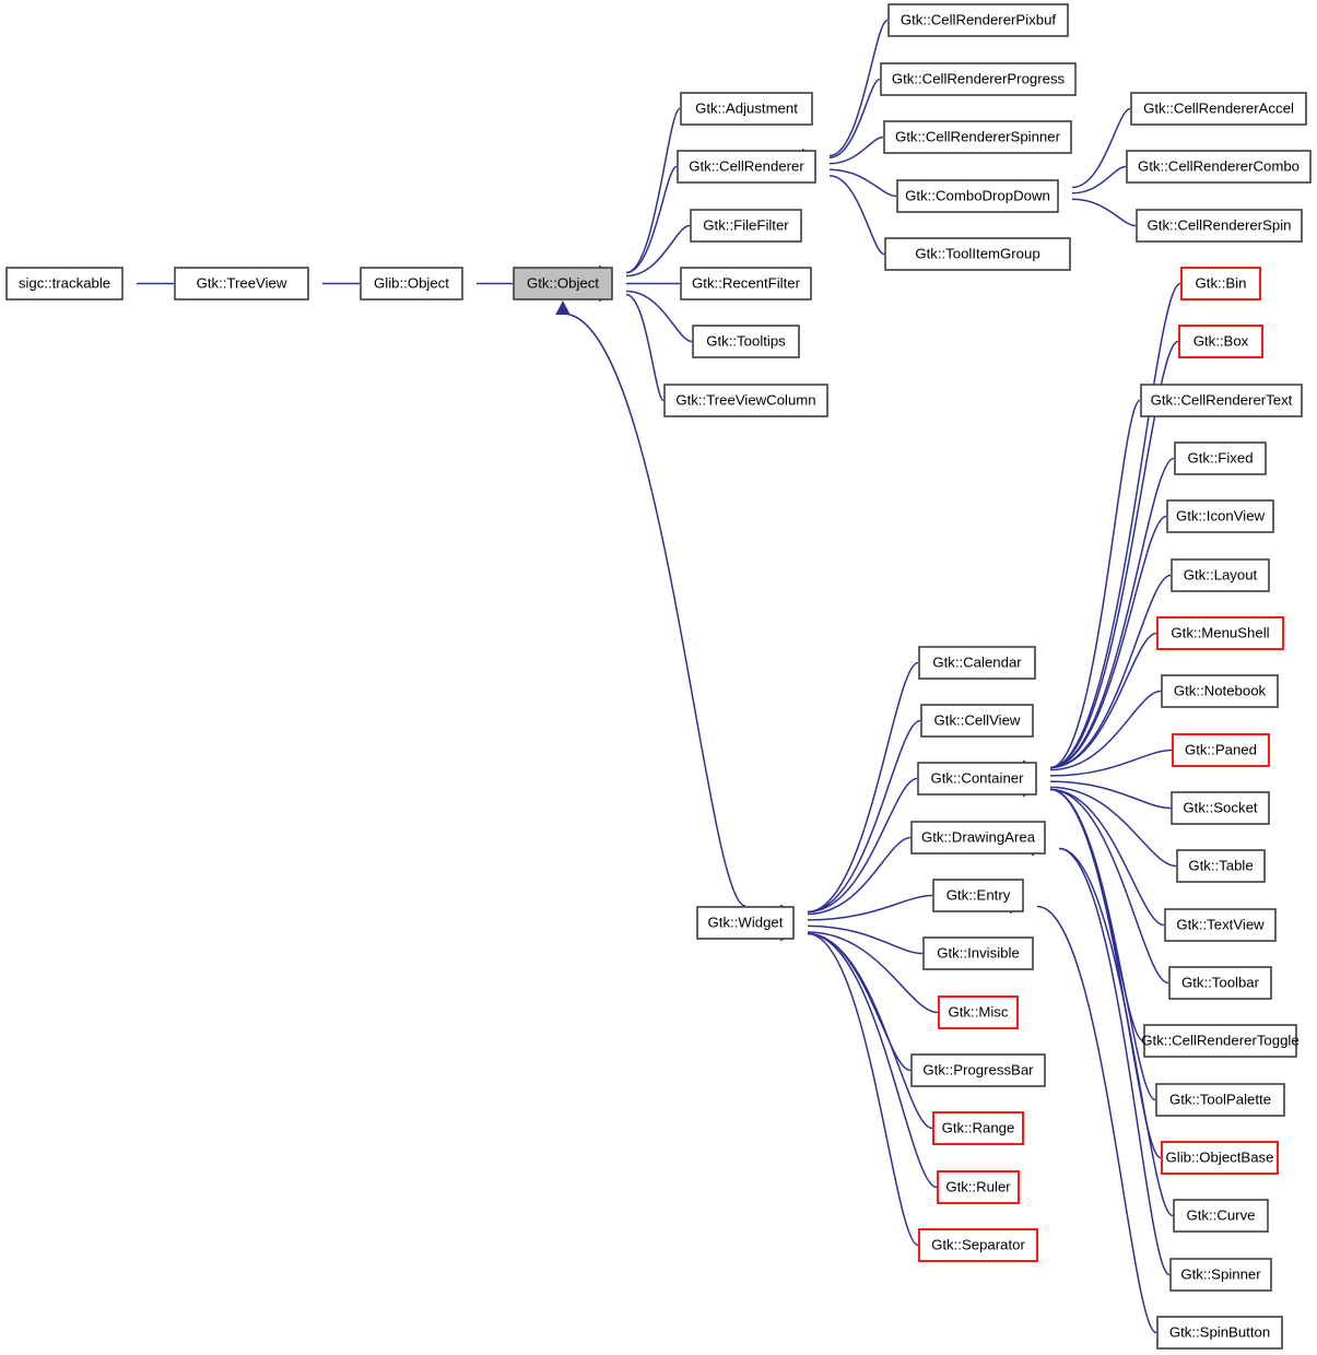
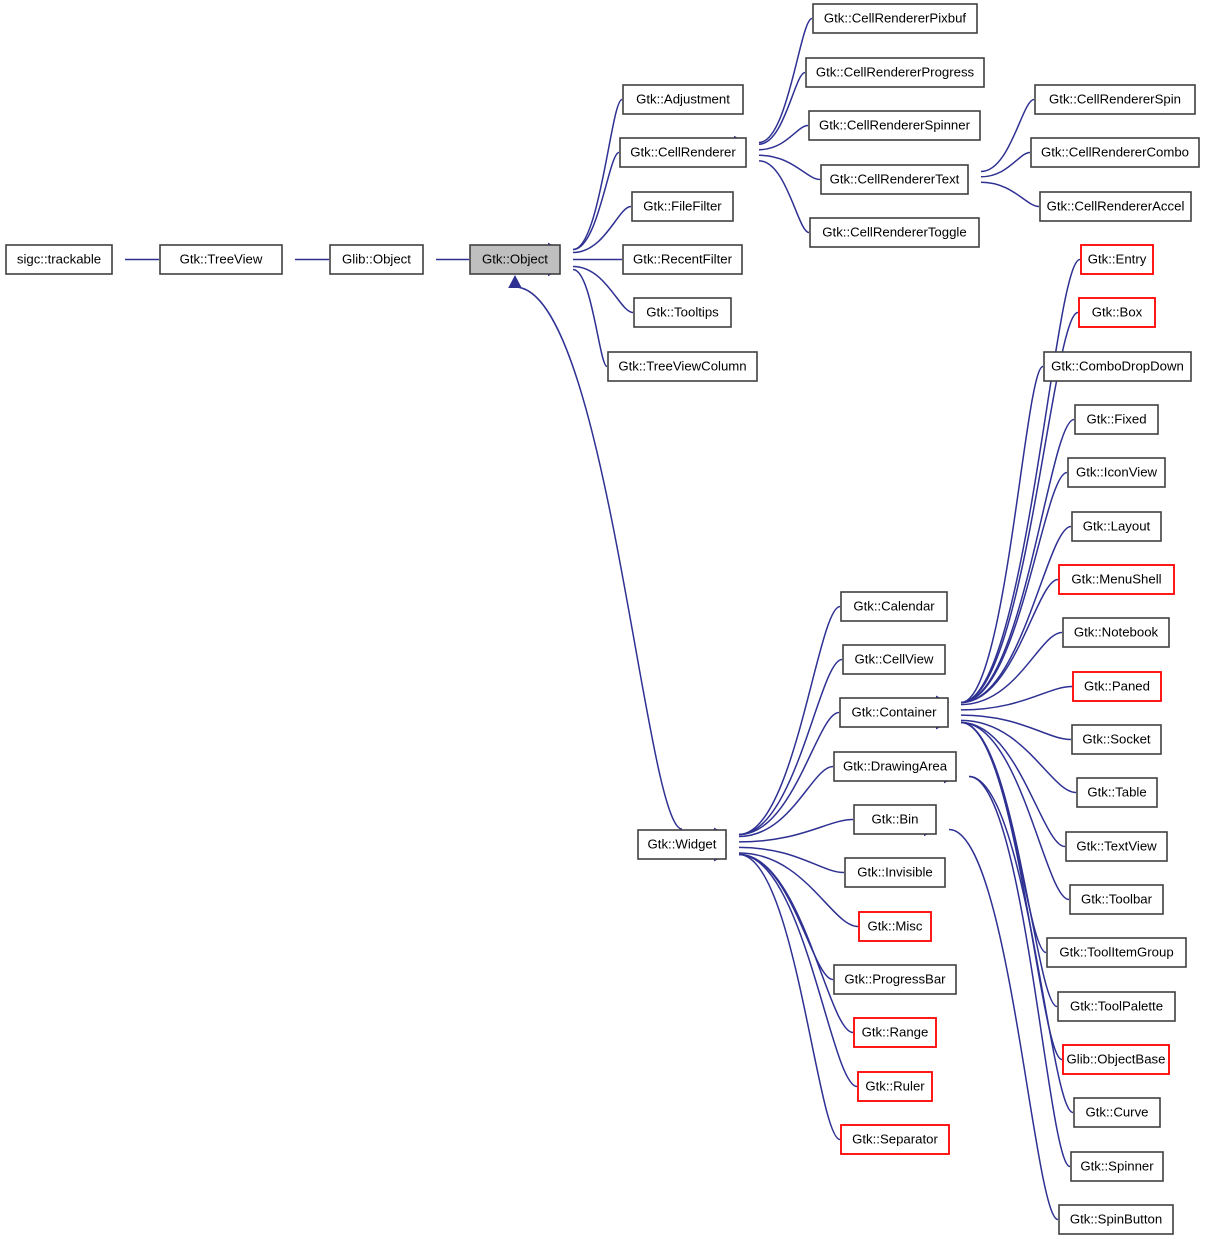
  sigc::trackable
  Gtk::TreeView
  Glib::Object
  Gtk::Object
  Gtk::Adjustment
  Gtk::CellRenderer
  Gtk::FileFilter
  Gtk::RecentFilter
  Gtk::Tooltips
  Gtk::TreeViewColumn
  Gtk::CellRendererPixbuf
  Gtk::CellRendererProgress
  Gtk::CellRendererSpinner
- Gtk::ComboDropDown
+ Gtk::CellRendererText
- Gtk::ToolItemGroup
+ Gtk::CellRendererToggle
- Gtk::CellRendererAccel
+ Gtk::CellRendererSpin
  Gtk::CellRendererCombo
- Gtk::CellRendererSpin
+ Gtk::CellRendererAccel
- Gtk::Bin
+ Gtk::Entry
  Gtk::Box
- Gtk::CellRendererText
+ Gtk::ComboDropDown
  Gtk::Fixed
  Gtk::IconView
  Gtk::Layout
  Gtk::MenuShell
  Gtk::Notebook
  Gtk::Paned
  Gtk::Socket
  Gtk::Table
  Gtk::TextView
  Gtk::Toolbar
- Gtk::CellRendererToggle
+ Gtk::ToolItemGroup
  Gtk::ToolPalette
  Glib::ObjectBase
  Gtk::Curve
  Gtk::Spinner
  Gtk::SpinButton
  Gtk::Widget
  Gtk::Calendar
  Gtk::CellView
  Gtk::Container
  Gtk::DrawingArea
- Gtk::Entry
+ Gtk::Bin
  Gtk::Invisible
  Gtk::Misc
  Gtk::ProgressBar
  Gtk::Range
  Gtk::Ruler
  Gtk::Separator
